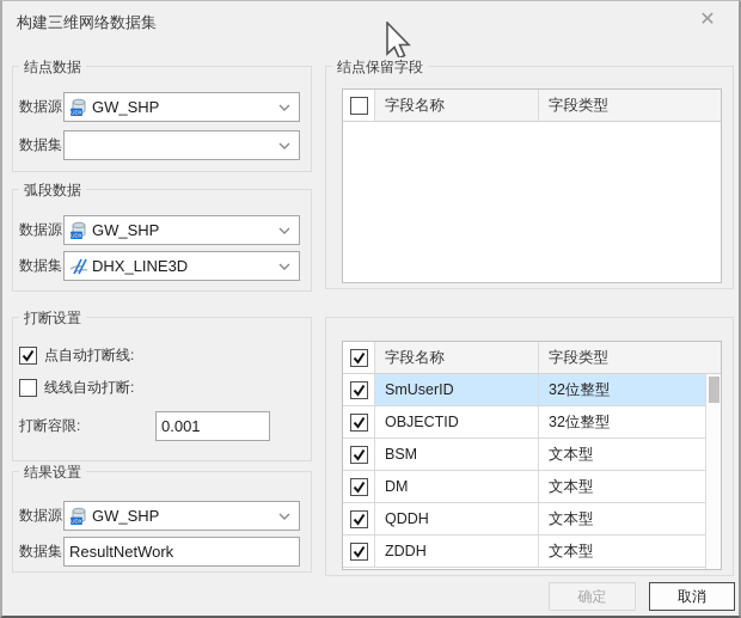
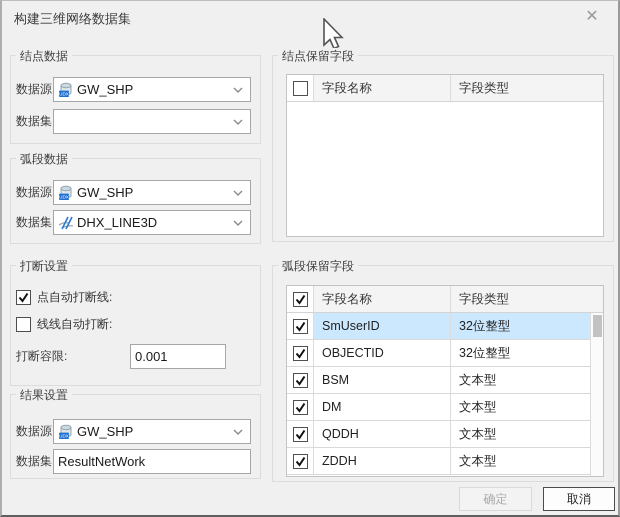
  构建三维网络数据集
  ✕
  结点数据
  数据源
  GW_SHP
  数据集
  弧段数据
  数据源
  GW_SHP
  数据集
  DHX_LINE3D
  打断设置
  点自动打断线:
  线线自动打断:
  打断容限:
  0.001
  结果设置
  数据源
  GW_SHP
  数据集
  ResultNetWork
  结点保留字段
  字段名称
  字段类型
+ 弧段保留字段
  字段名称
  字段类型
  SmUserID
  32位整型
  OBJECTID
  32位整型
  BSM
  文本型
  DM
  文本型
  QDDH
  文本型
  ZDDH
  文本型
  确定
  取消
